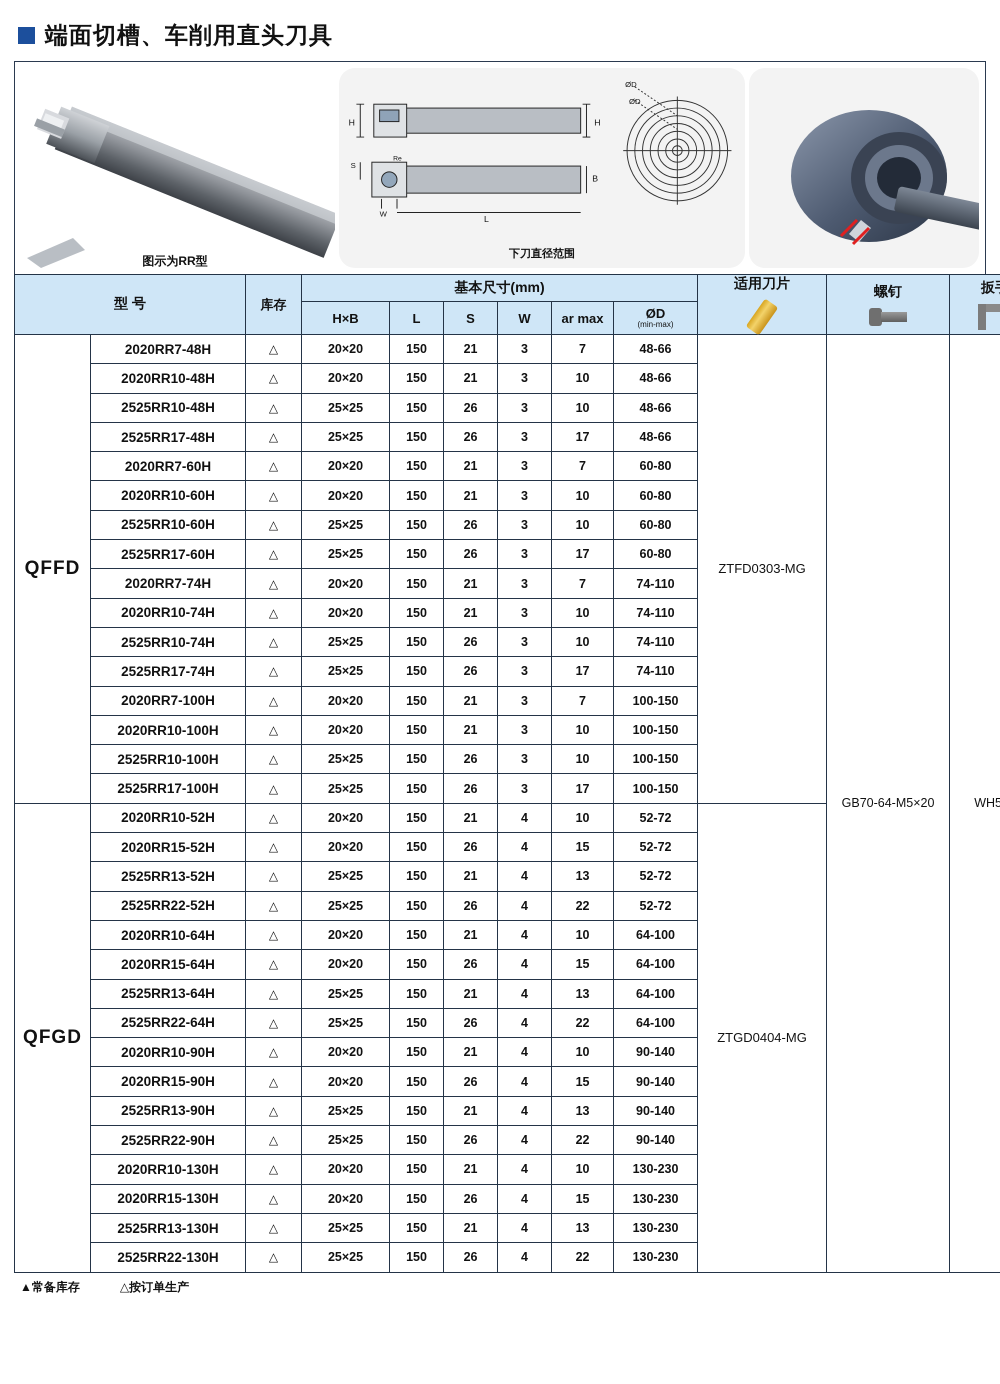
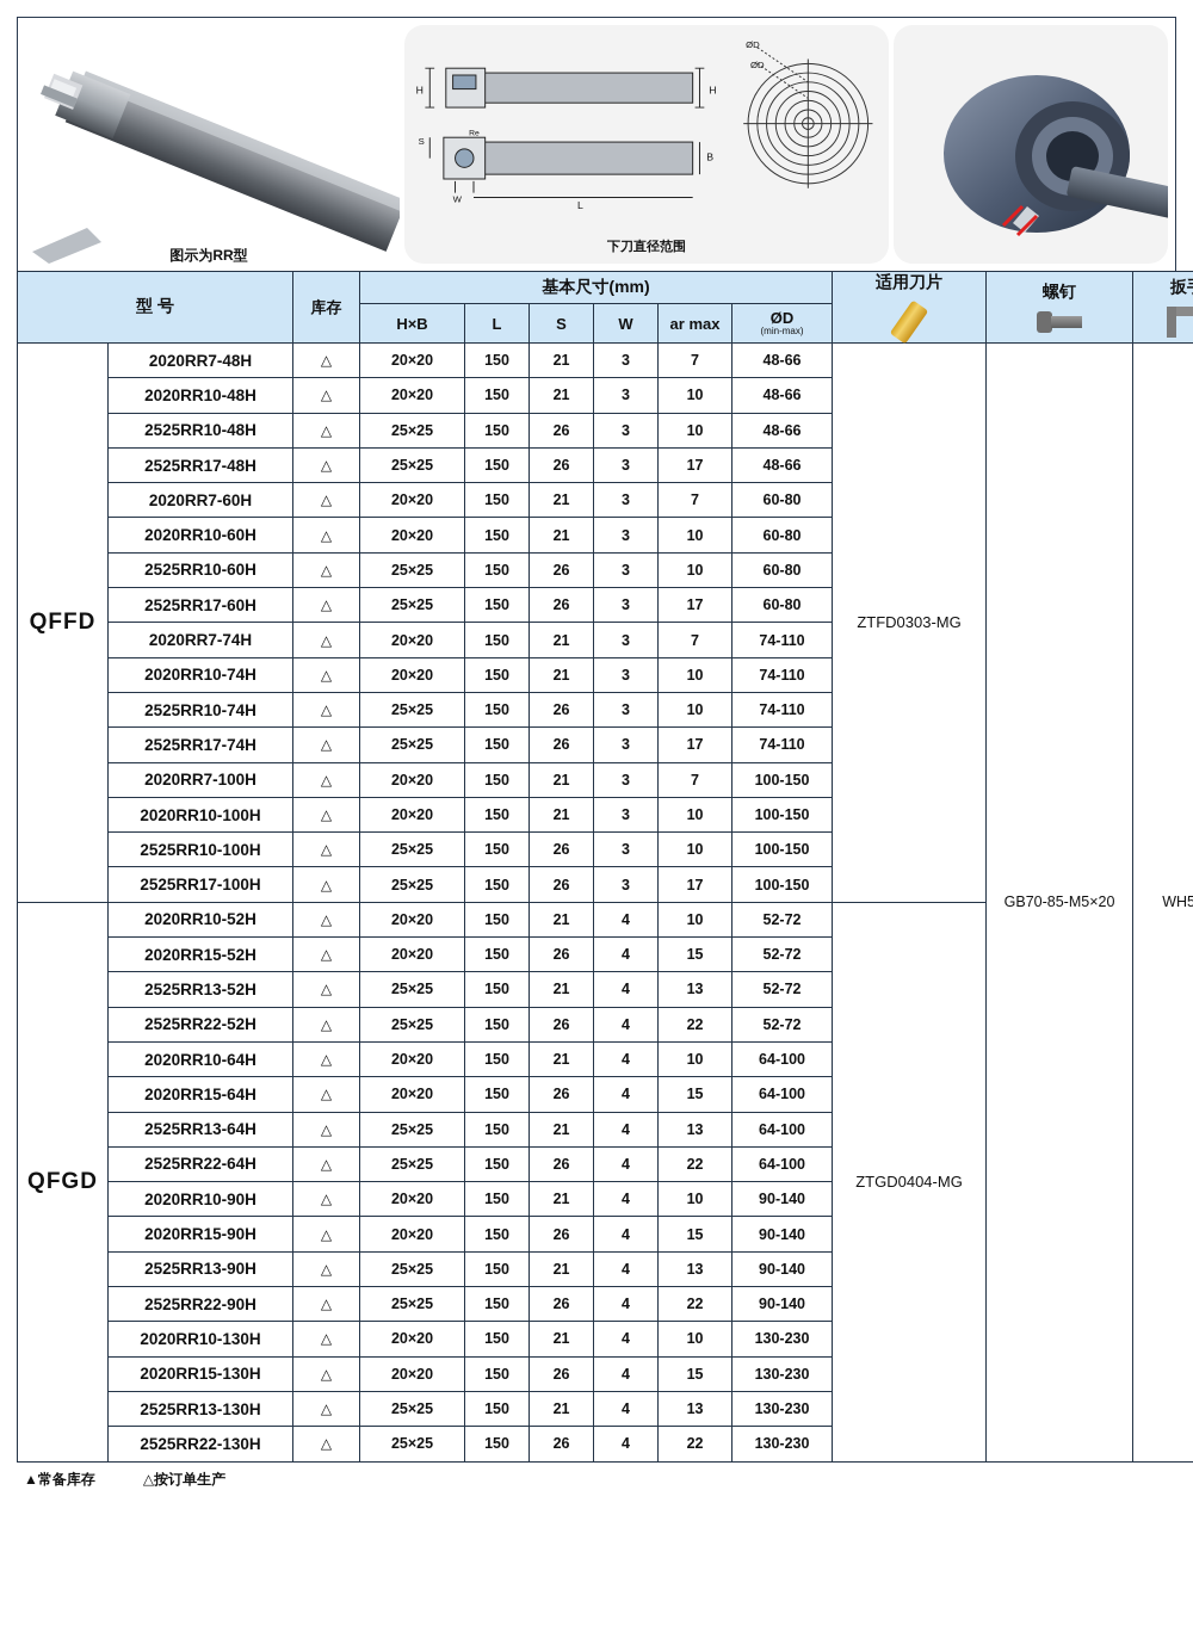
- 端面切槽、车削用直头刀具
  图示为RR型
  H
  H
  S
  W
  L
  B
  ØD
  ØD
  下刀直径范围
  型 号	库存	基本尺寸(mm)	适用刀片	螺钉	扳
  H×B	L	S	W	ar max	ØD (min-max)
- QFFD	2020RR7-48H	△	20×20	150	21	3	7	48-66	ZTFD0303-MG	GB70-64-M5×20	WH5
+ QFFD	2020RR7-48H	△	20×20	150	21	3	7	48-66	ZTFD0303-MG	GB70-85-M5×20	WH5
  2020RR10-48H	△	20×20	150	21	3	10	48-66
  2525RR10-48H	△	25×25	150	26	3	10	48-66
  2525RR17-48H	△	25×25	150	26	3	17	48-66
  2020RR7-60H	△	20×20	150	21	3	7	60-80
  2020RR10-60H	△	20×20	150	21	3	10	60-80
  2525RR10-60H	△	25×25	150	26	3	10	60-80
  2525RR17-60H	△	25×25	150	26	3	17	60-80
  2020RR7-74H	△	20×20	150	21	3	7	74-110
  2020RR10-74H	△	20×20	150	21	3	10	74-110
  2525RR10-74H	△	25×25	150	26	3	10	74-110
  2525RR17-74H	△	25×25	150	26	3	17	74-110
  2020RR7-100H	△	20×20	150	21	3	7	100-150
  2020RR10-100H	△	20×20	150	21	3	10	100-150
  2525RR10-100H	△	25×25	150	26	3	10	100-150
  2525RR17-100H	△	25×25	150	26	3	17	100-150
  QFGD	2020RR10-52H	△	20×20	150	21	4	10	52-72	ZTGD0404-MG
  2020RR15-52H	△	20×20	150	26	4	15	52-72
  2525RR13-52H	△	25×25	150	21	4	13	52-72
  2525RR22-52H	△	25×25	150	26	4	22	52-72
  2020RR10-64H	△	20×20	150	21	4	10	64-100
  2020RR15-64H	△	20×20	150	26	4	15	64-100
  2525RR13-64H	△	25×25	150	21	4	13	64-100
  2525RR22-64H	△	25×25	150	26	4	22	64-100
  2020RR10-90H	△	20×20	150	21	4	10	90-140
  2020RR15-90H	△	20×20	150	26	4	15	90-140
  2525RR13-90H	△	25×25	150	21	4	13	90-140
  2525RR22-90H	△	25×25	150	26	4	22	90-140
  2020RR10-130H	△	20×20	150	21	4	10	130-230
  2020RR15-130H	△	20×20	150	26	4	15	130-230
  2525RR13-130H	△	25×25	150	21	4	13	130-230
  2525RR22-130H	△	25×25	150	26	4	22	130-230
  ▲常备库存
  △按订单生产
